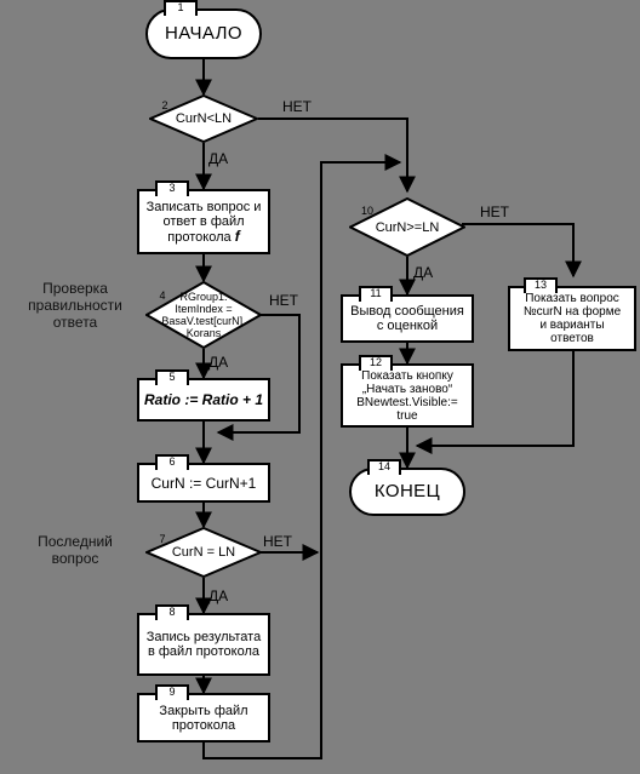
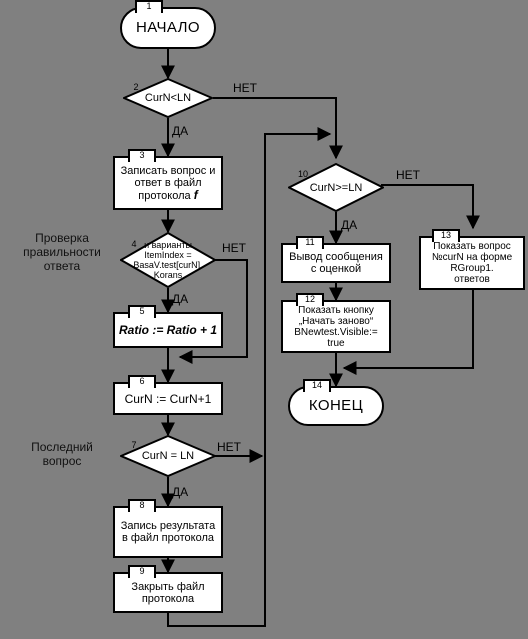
  НАЧАЛО
  1
  CurN<LN
  2
  Записать вопрос и
  ответ в файл
  протокола f
  3
- RGroup1.
+ и варианты
  ItemIndex =
  BasaV.test[curN].
  Korans
  4
  Ratio := Ratio + 1
  5
  CurN := CurN+1
  6
  CurN = LN
  7
  Запись результата
  в файл протокола
  8
  Закрыть файл
  протокола
  9
  CurN>=LN
  10
  Вывод сообщения
  с оценкой
  11
  Показать кнопку
  „Начать заново“
  BNewtest.Visible:=
  true
  12
  Показать вопрос
  №curN на форме
- и варианты
+ RGroup1.
  ответов
  13
  КОНЕЦ
  14
  НЕТ
  ДА
  НЕТ
  ДА
  НЕТ
  ДА
  НЕТ
  ДА
  Проверка
  правильности
  ответа
  Последний
  вопрос
